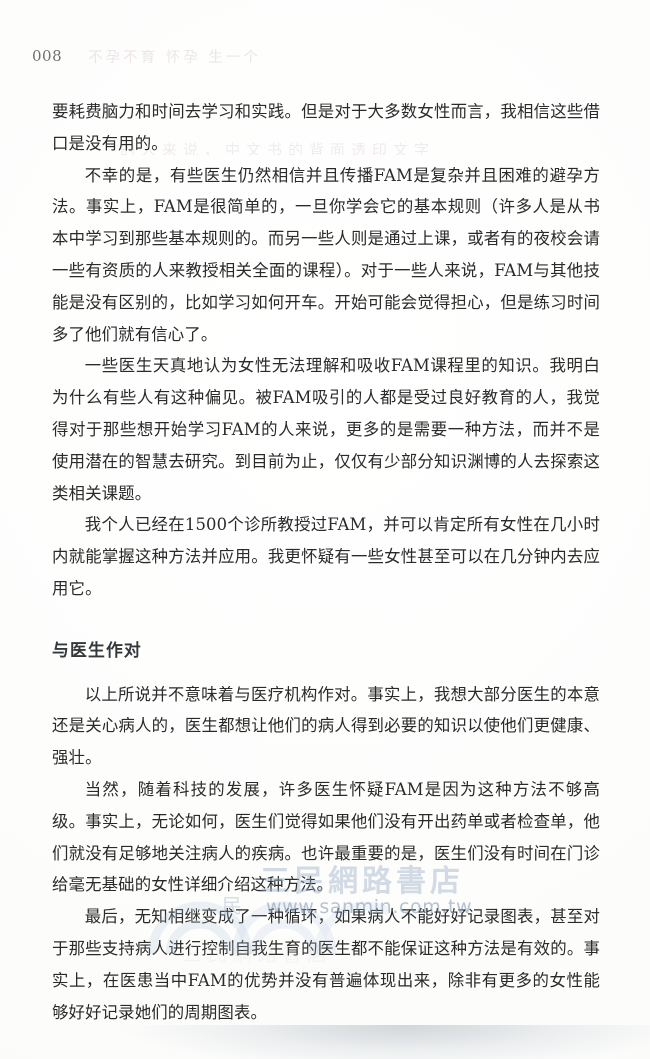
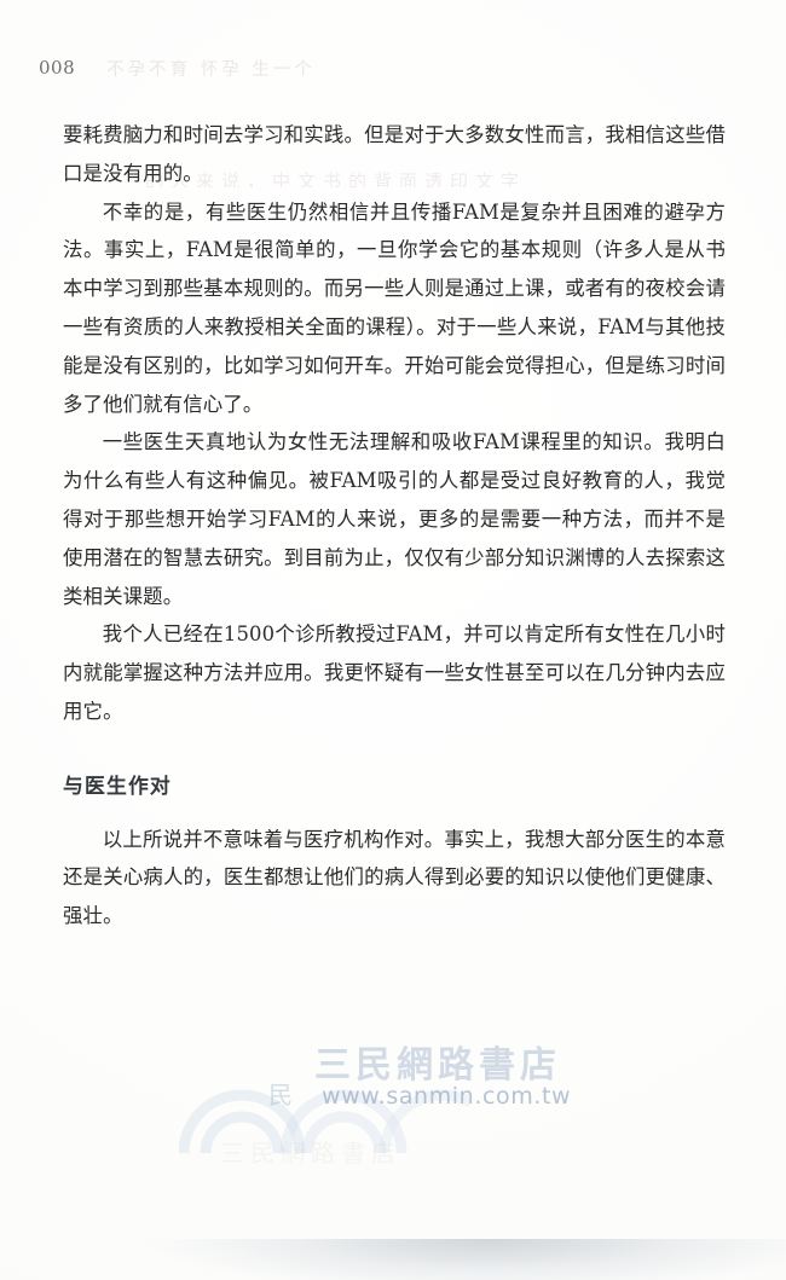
  008
  不孕不育 怀孕 生一个
  的人来说，中文书的背面透印文字
  要耗费脑力和时间去学习和实践。但是对于大多数女性而言，我相信这些借口是没有用的。
  不幸的是，有些医生仍然相信并且传播FAM是复杂并且困难的避孕方法。事实上，FAM是很简单的，一旦你学会它的基本规则（许多人是从书本中学习到那些基本规则的。而另一些人则是通过上课，或者有的夜校会请一些有资质的人来教授相关全面的课程）。对于一些人来说，FAM与其他技能是没有区别的，比如学习如何开车。开始可能会觉得担心，但是练习时间多了他们就有信心了。
  一些医生天真地认为女性无法理解和吸收FAM课程里的知识。我明白为什么有些人有这种偏见。被FAM吸引的人都是受过良好教育的人，我觉得对于那些想开始学习FAM的人来说，更多的是需要一种方法，而并不是使用潜在的智慧去研究。到目前为止，仅仅有少部分知识渊博的人去探索这类相关课题。
  我个人已经在1500个诊所教授过FAM，并可以肯定所有女性在几小时内就能掌握这种方法并应用。我更怀疑有一些女性甚至可以在几分钟内去应用它。
  与医生作对
  以上所说并不意味着与医疗机构作对。事实上，我想大部分医生的本意还是关心病人的，医生都想让他们的病人得到必要的知识以使他们更健康、强壮。
- 当然，随着科技的发展，许多医生怀疑FAM是因为这种方法不够高级。事实上，无论如何，医生们觉得如果他们没有开出药单或者检查单，他们就没有足够地关注病人的疾病。也许最重要的是，医生们没有时间在门诊给毫无基础的女性详细介绍这种方法。
- 最后，无知相继变成了一种循环，如果病人不能好好记录图表，甚至对于那些支持病人进行控制自我生育的医生都不能保证这种方法是有效的。事实上，在医患当中FAM的优势并没有普遍体现出来，除非有更多的女性能够好好记录她们的周期图表。
  民
  三民網路書店
  www.sanmin.com.tw
  三民網路書店
